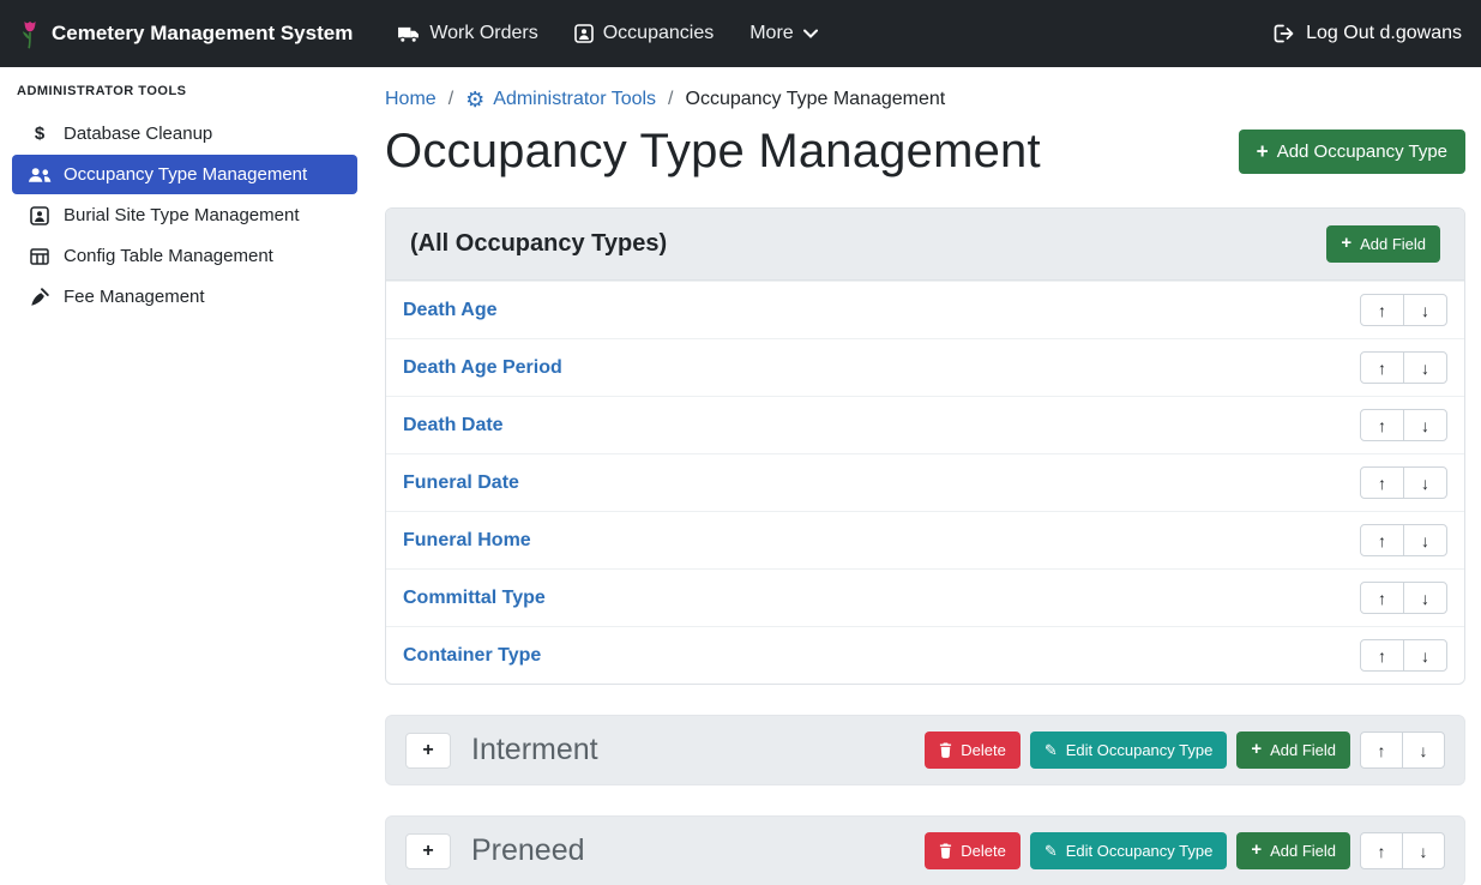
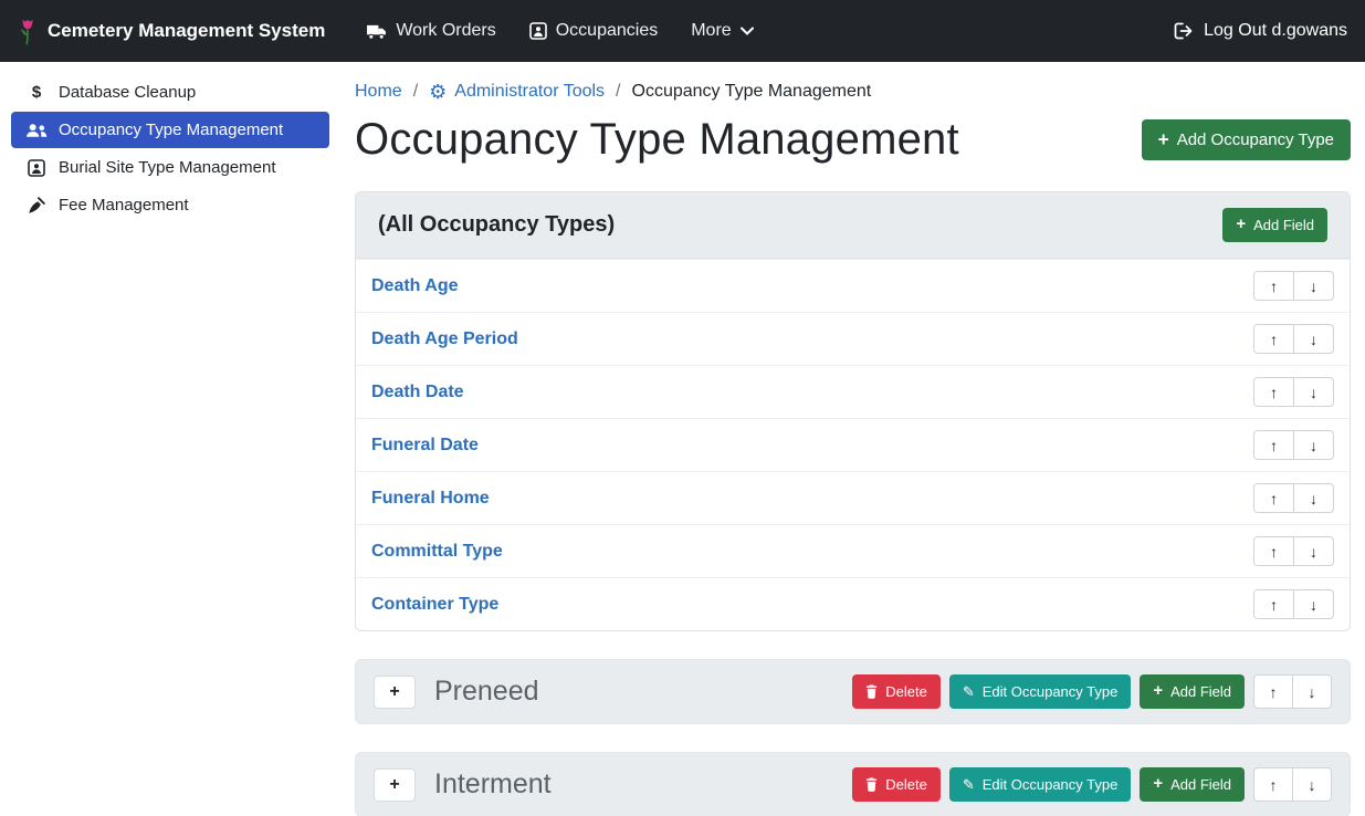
  Cemetery Management System
  Work Orders
  Occupancies
  More
  Log Out d.gowans
- ADMINISTRATOR TOOLS
  $
  Database Cleanup
  Occupancy Type Management
  Burial Site Type Management
- Config Table Management
  Fee Management
  Home
  /
  ⚙
  Administrator Tools
  /
  Occupancy Type Management
  Occupancy Type Management
  +
  Add Occupancy Type
  (All Occupancy Types)
  +
  Add Field
  Death Age
  ↑
  ↓
  Death Age Period
  ↑
  ↓
  Death Date
  ↑
  ↓
  Funeral Date
  ↑
  ↓
  Funeral Home
  ↑
  ↓
  Committal Type
  ↑
  ↓
  Container Type
  ↑
  ↓
  +
- Interment
+ Preneed
  Delete
  ✎
  Edit Occupancy Type
  +
  Add Field
  ↑
  ↓
  +
- Preneed
+ Interment
  Delete
  ✎
  Edit Occupancy Type
  +
  Add Field
  ↑
  ↓
